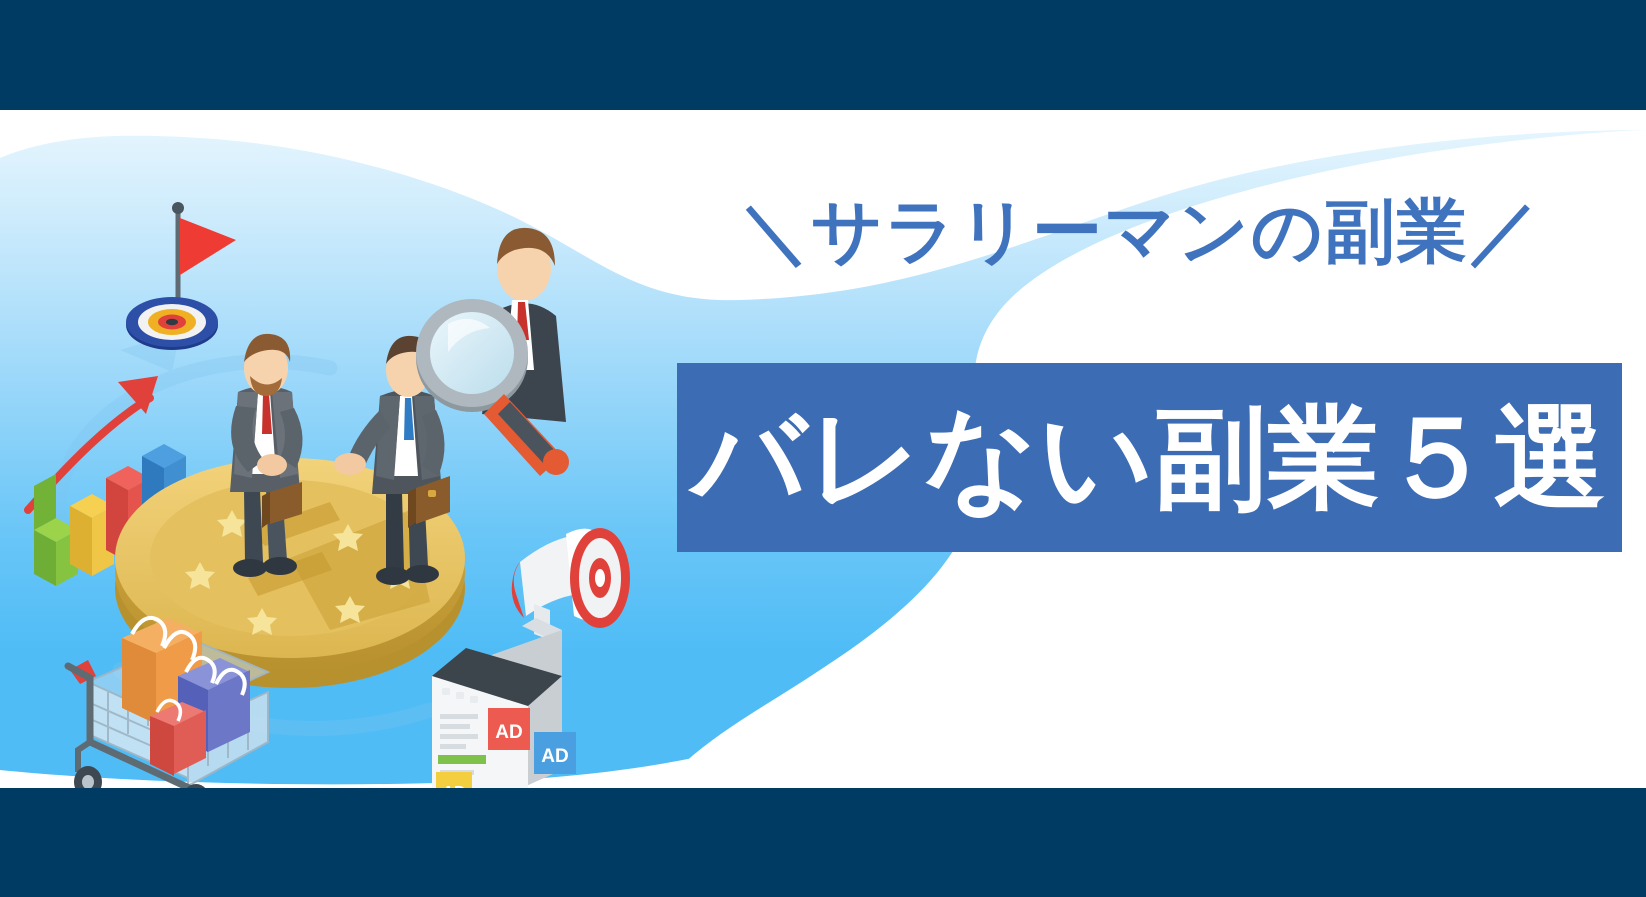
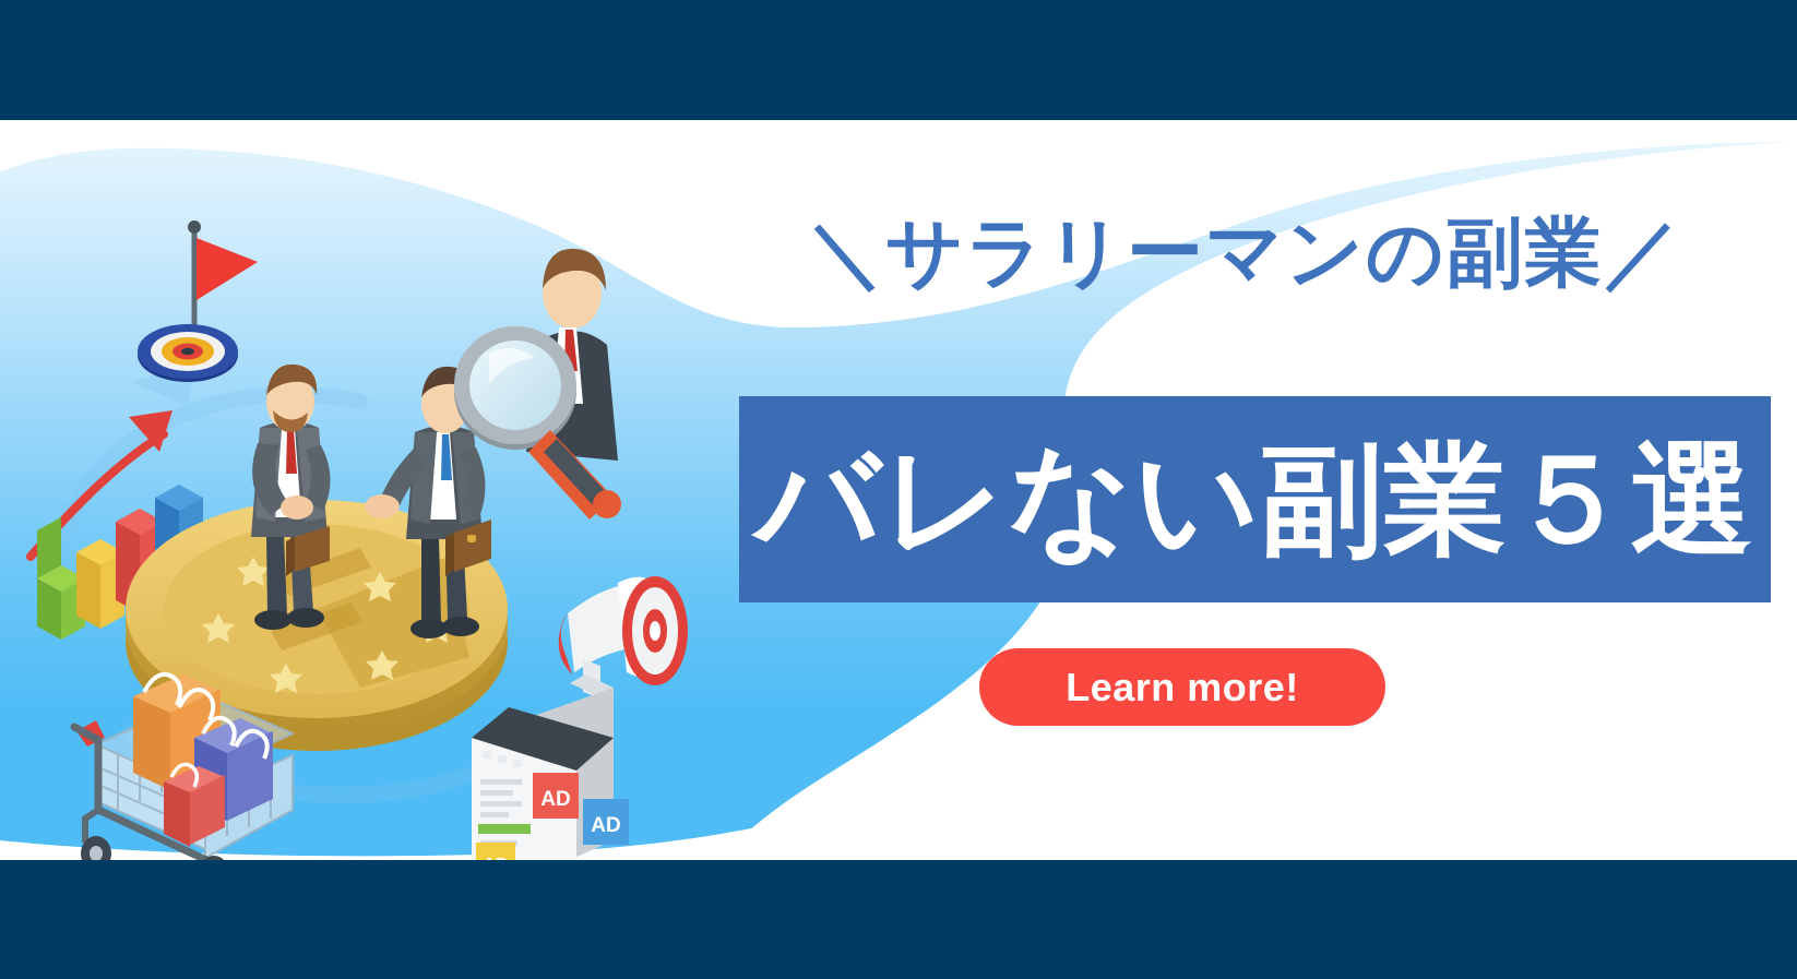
  AD
  AD
  ＼サラリーマンの副業／
  バレない副業５選
+ Learn more!
